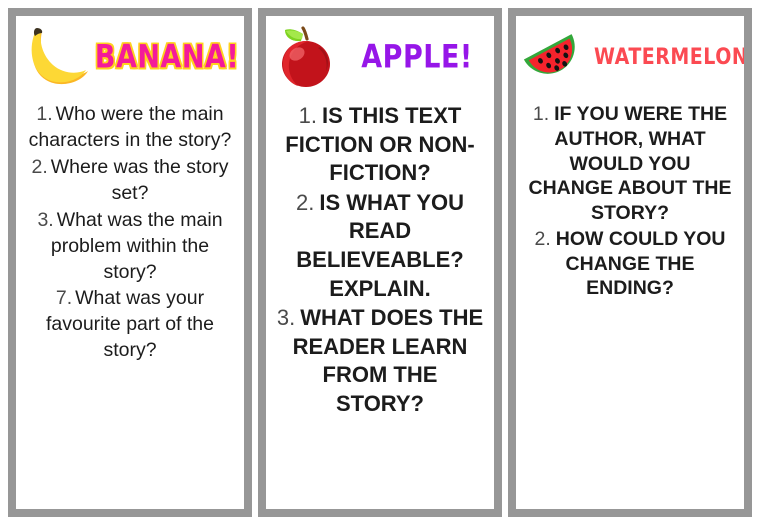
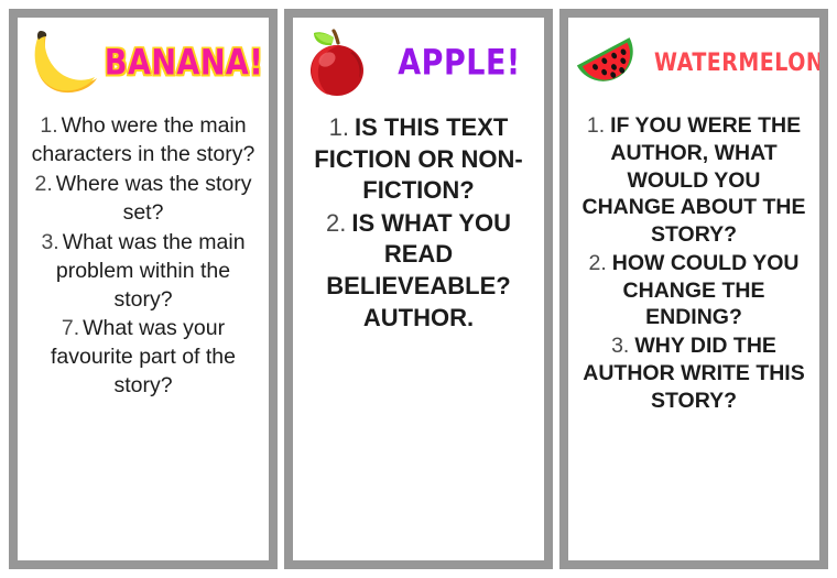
  BANANA!
  1. Who were the main characters in the story?
  2. Where was the story set?
  3. What was the main problem within the story?
  7. What was your favourite part of the story?
  APPLE!
  1. IS THIS TEXT FICTION OR NON-FICTION?
- 2. IS WHAT YOU READ BELIEVEABLE? EXPLAIN.
+ 2. IS WHAT YOU READ BELIEVEABLE? AUTHOR.
- 3. WHAT DOES THE READER LEARN FROM THE STORY?
  WATERMELON
  1. IF YOU WERE THE AUTHOR, WHAT WOULD YOU CHANGE ABOUT THE STORY?
  2. HOW COULD YOU CHANGE THE ENDING?
+ 3. WHY DID THE AUTHOR WRITE THIS STORY?
